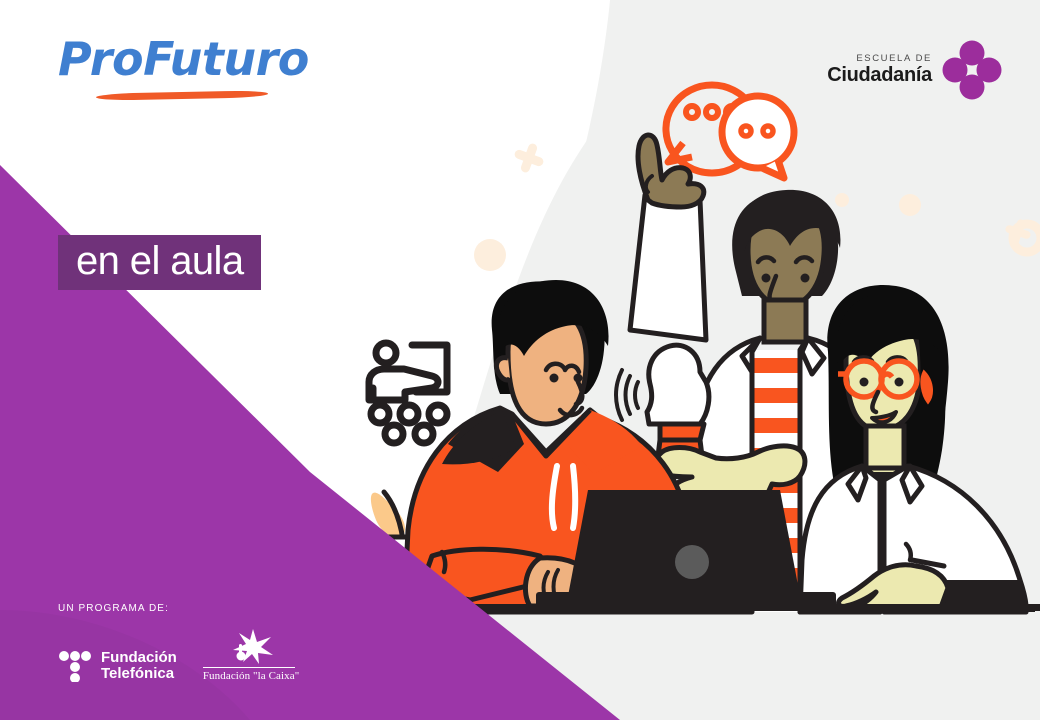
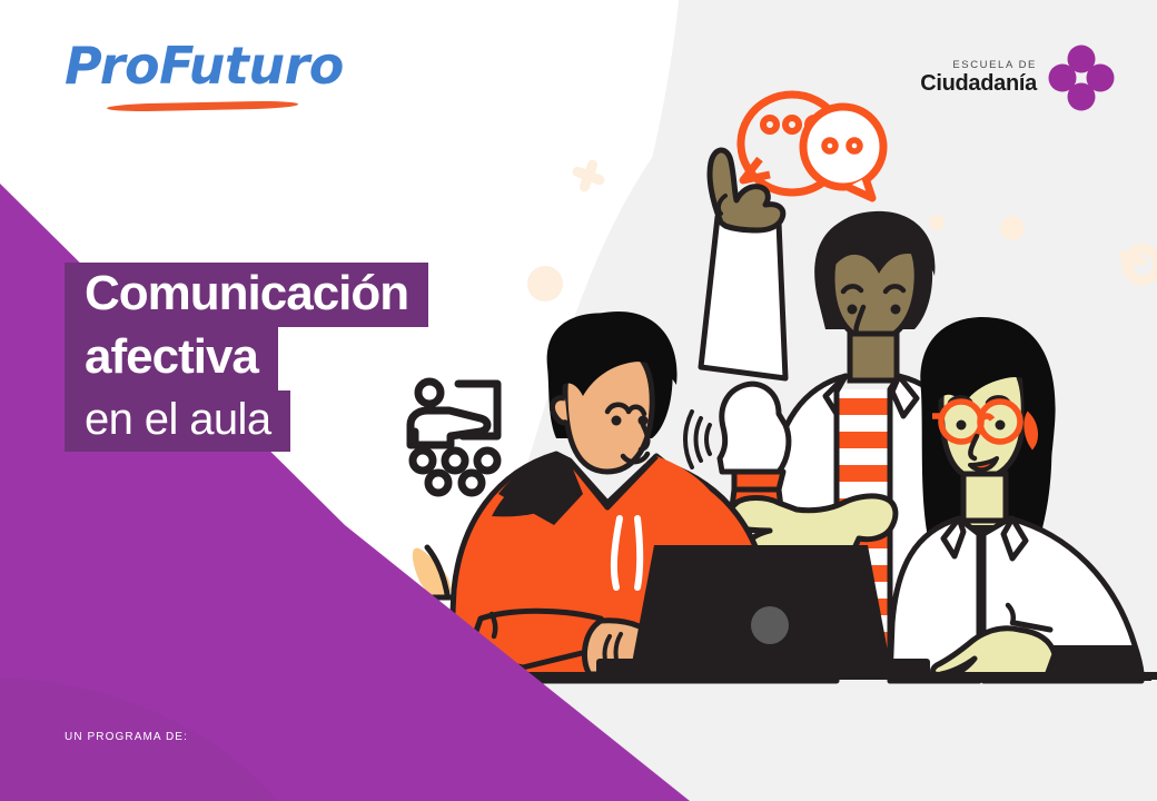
  ProFuturo
  ESCUELA DE
  Ciudadanía
+ Comunicación
+ afectiva
  en el aula
  UN PROGRAMA DE:
- Fundación
- Telefónica
- Fundación "la Caixa"
